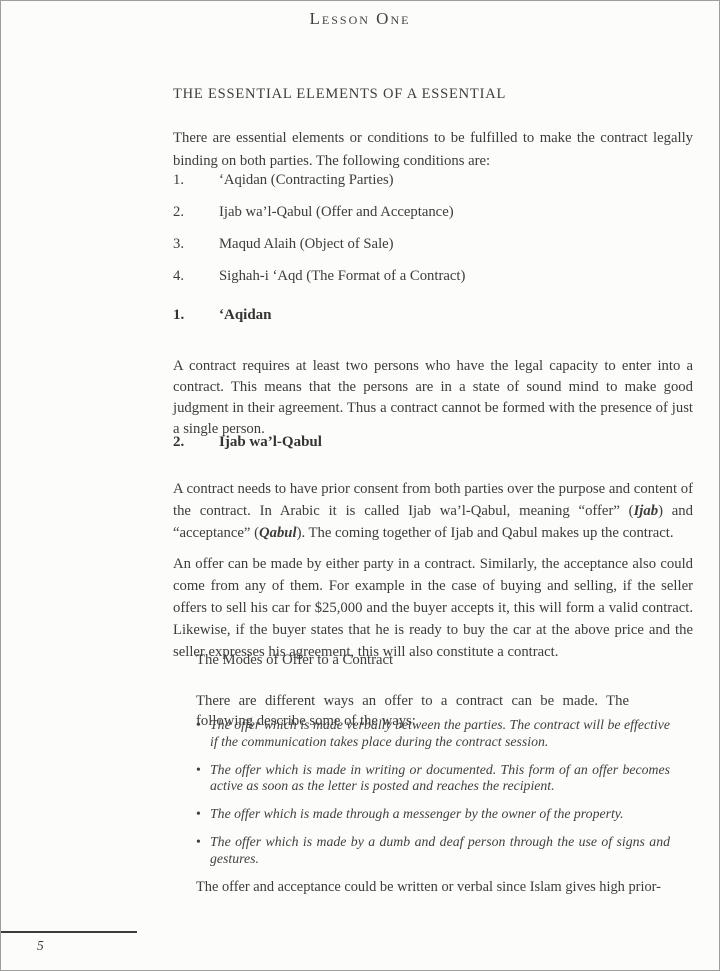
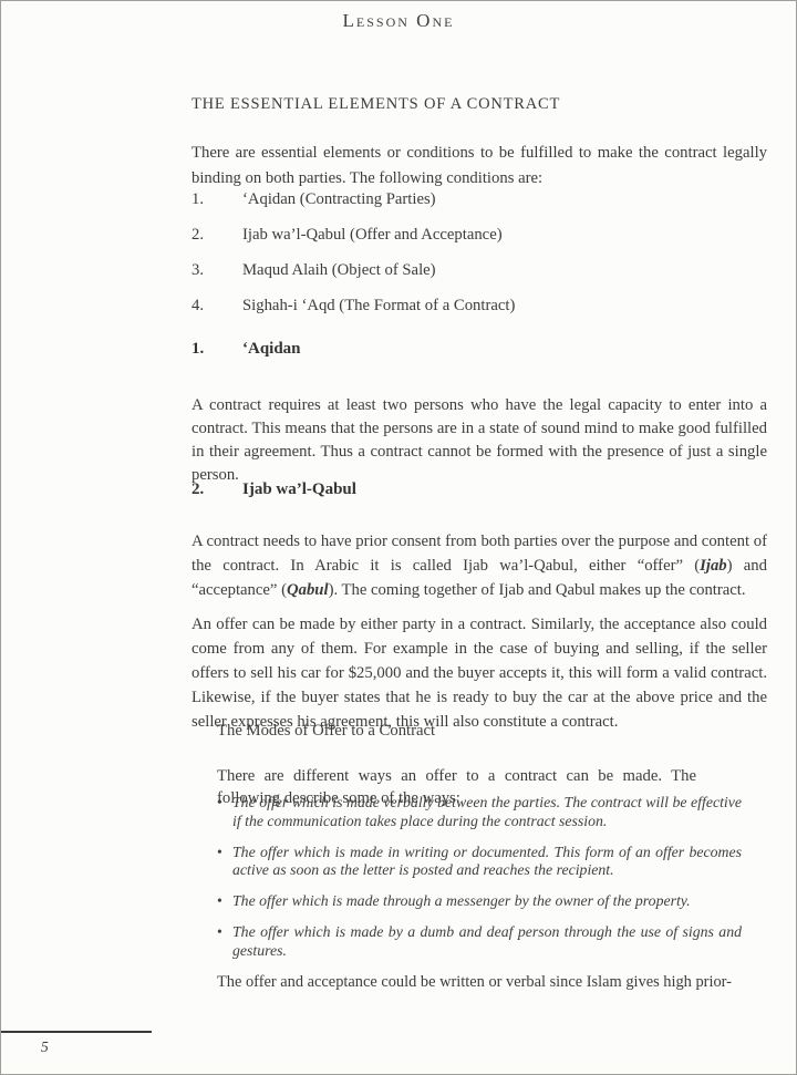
  Lesson One
- THE ESSENTIAL ELEMENTS OF A ESSENTIAL
+ THE ESSENTIAL ELEMENTS OF A CONTRACT
  There are essential elements or conditions to be fulfilled to make the contract legally binding on both parties. The following conditions are:
  1.
  ‘Aqidan (Contracting Parties)
  2.
  Ijab wa’l-Qabul (Offer and Acceptance)
  3.
  Maqud Alaih (Object of Sale)
  4.
  Sighah-i ‘Aqd (The Format of a Contract)
  1.
  ‘Aqidan
- A contract requires at least two persons who have the legal capacity to enter into a contract. This means that the persons are in a state of sound mind to make good judgment in their agreement. Thus a contract cannot be formed with the presence of just a single person.
+ A contract requires at least two persons who have the legal capacity to enter into a contract. This means that the persons are in a state of sound mind to make good fulfilled in their agreement. Thus a contract cannot be formed with the presence of just a single person.
  2.
  Ijab wa’l-Qabul
- A contract needs to have prior consent from both parties over the purpose and content of the contract. In Arabic it is called Ijab wa’l-Qabul, meaning “offer” (Ijab) and “acceptance” (Qabul). The coming together of Ijab and Qabul makes up the contract.
+ A contract needs to have prior consent from both parties over the purpose and content of the contract. In Arabic it is called Ijab wa’l-Qabul, either “offer” (Ijab) and “acceptance” (Qabul). The coming together of Ijab and Qabul makes up the contract.
  An offer can be made by either party in a contract. Similarly, the acceptance also could come from any of them. For example in the case of buying and selling, if the seller offers to sell his car for $25,000 and the buyer accepts it, this will form a valid contract. Likewise, if the buyer states that he is ready to buy the car at the above price and the seller expresses his agreement, this will also constitute a contract.
  The Modes of Offer to a Contract
  There are different ways an offer to a contract can be made. The following describe some of the ways:
  The offer which is made verbally between the parties. The contract will be effective if the communication takes place during the contract session.
  The offer which is made in writing or documented. This form of an offer becomes active as soon as the letter is posted and reaches the recipient.
  The offer which is made through a messenger by the owner of the property.
  The offer which is made by a dumb and deaf person through the use of signs and gestures.
  The offer and acceptance could be written or verbal since Islam gives high prior-
  5
